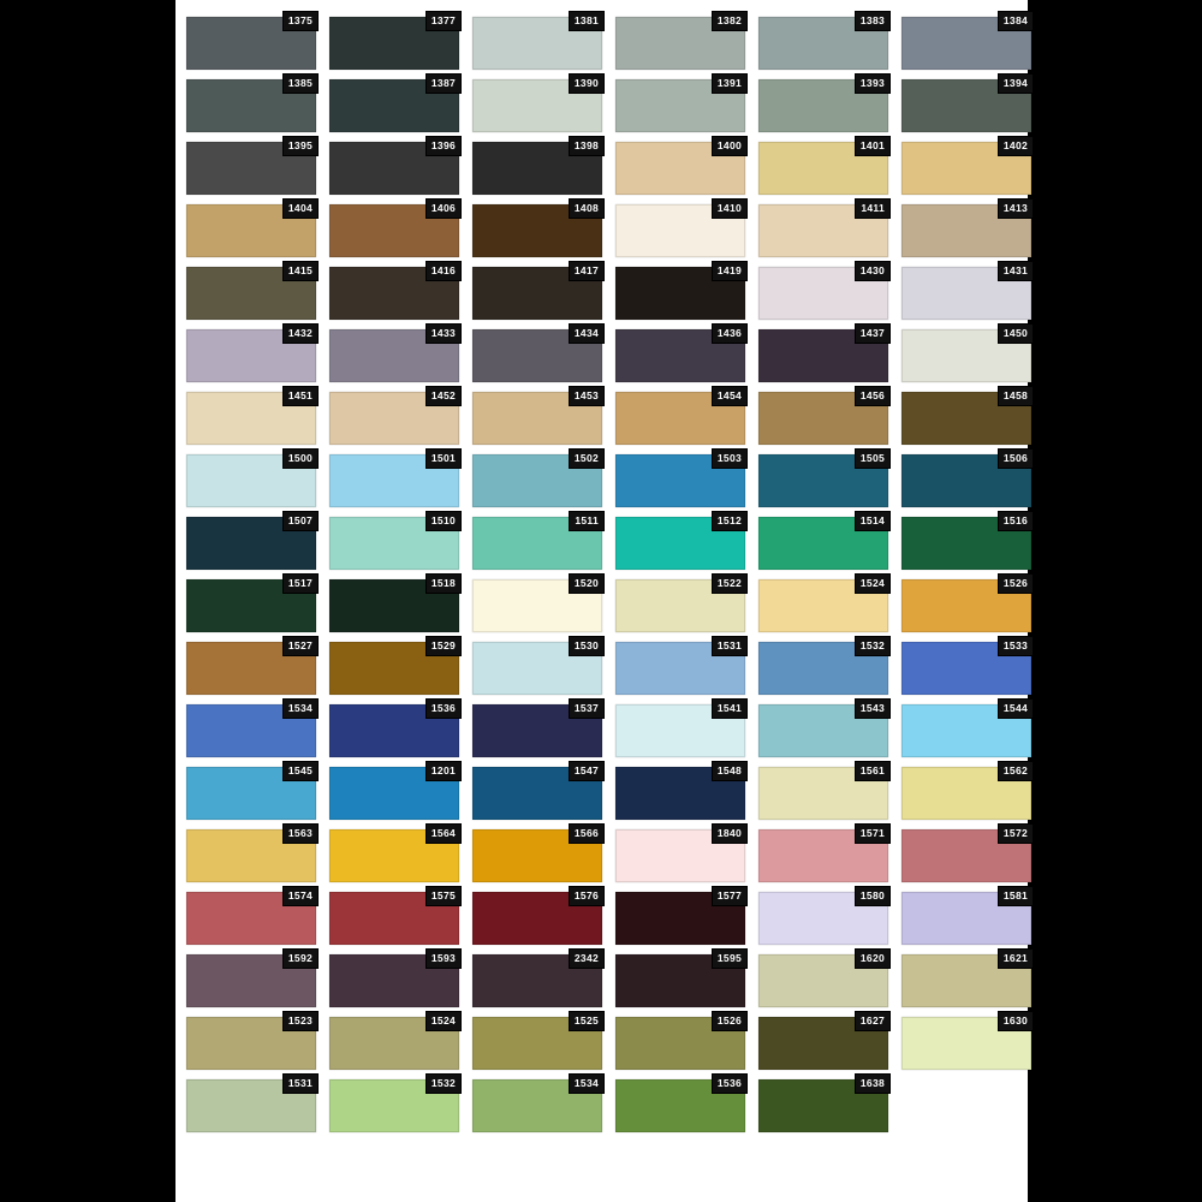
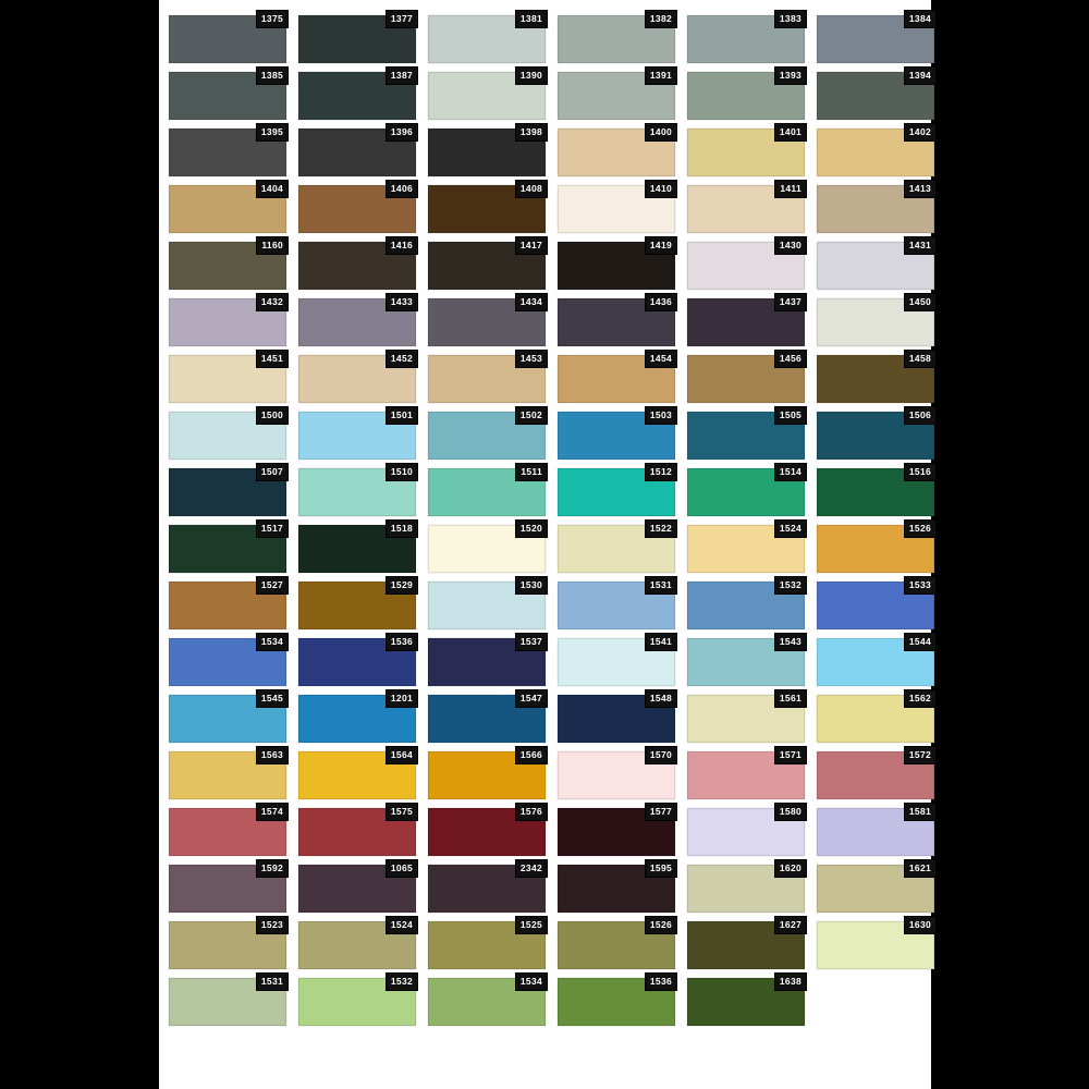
  1375
  1377
  1381
  1382
  1383
  1384
  1385
  1387
  1390
  1391
  1393
  1394
  1395
  1396
  1398
  1400
  1401
  1402
  1404
  1406
  1408
  1410
  1411
  1413
- 1415
+ 1160
  1416
  1417
  1419
  1430
  1431
  1432
  1433
  1434
  1436
  1437
  1450
  1451
  1452
  1453
  1454
  1456
  1458
  1500
  1501
  1502
  1503
  1505
  1506
  1507
  1510
  1511
  1512
  1514
  1516
  1517
  1518
  1520
  1522
  1524
  1526
  1527
  1529
  1530
  1531
  1532
  1533
  1534
  1536
  1537
  1541
  1543
  1544
  1545
  1201
  1547
  1548
  1561
  1562
  1563
  1564
  1566
- 1840
+ 1570
  1571
  1572
  1574
  1575
  1576
  1577
  1580
  1581
  1592
- 1593
+ 1065
  2342
  1595
  1620
  1621
  1523
  1524
  1525
  1526
  1627
  1630
  1531
  1532
  1534
  1536
  1638
